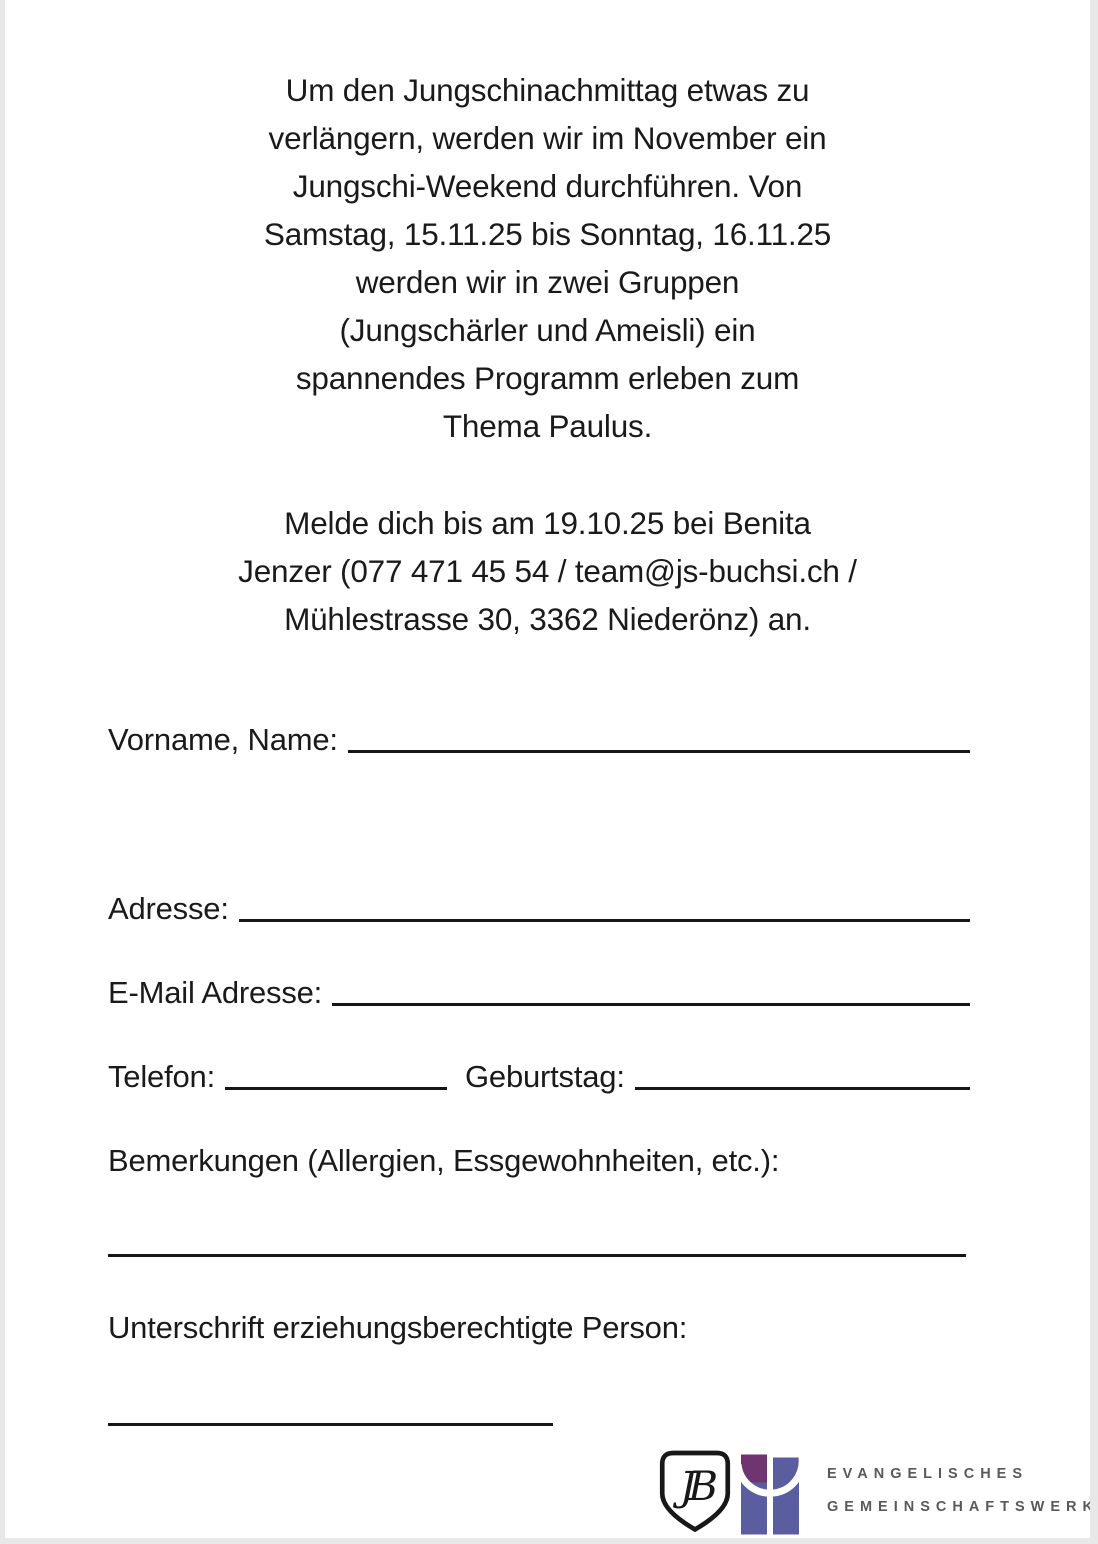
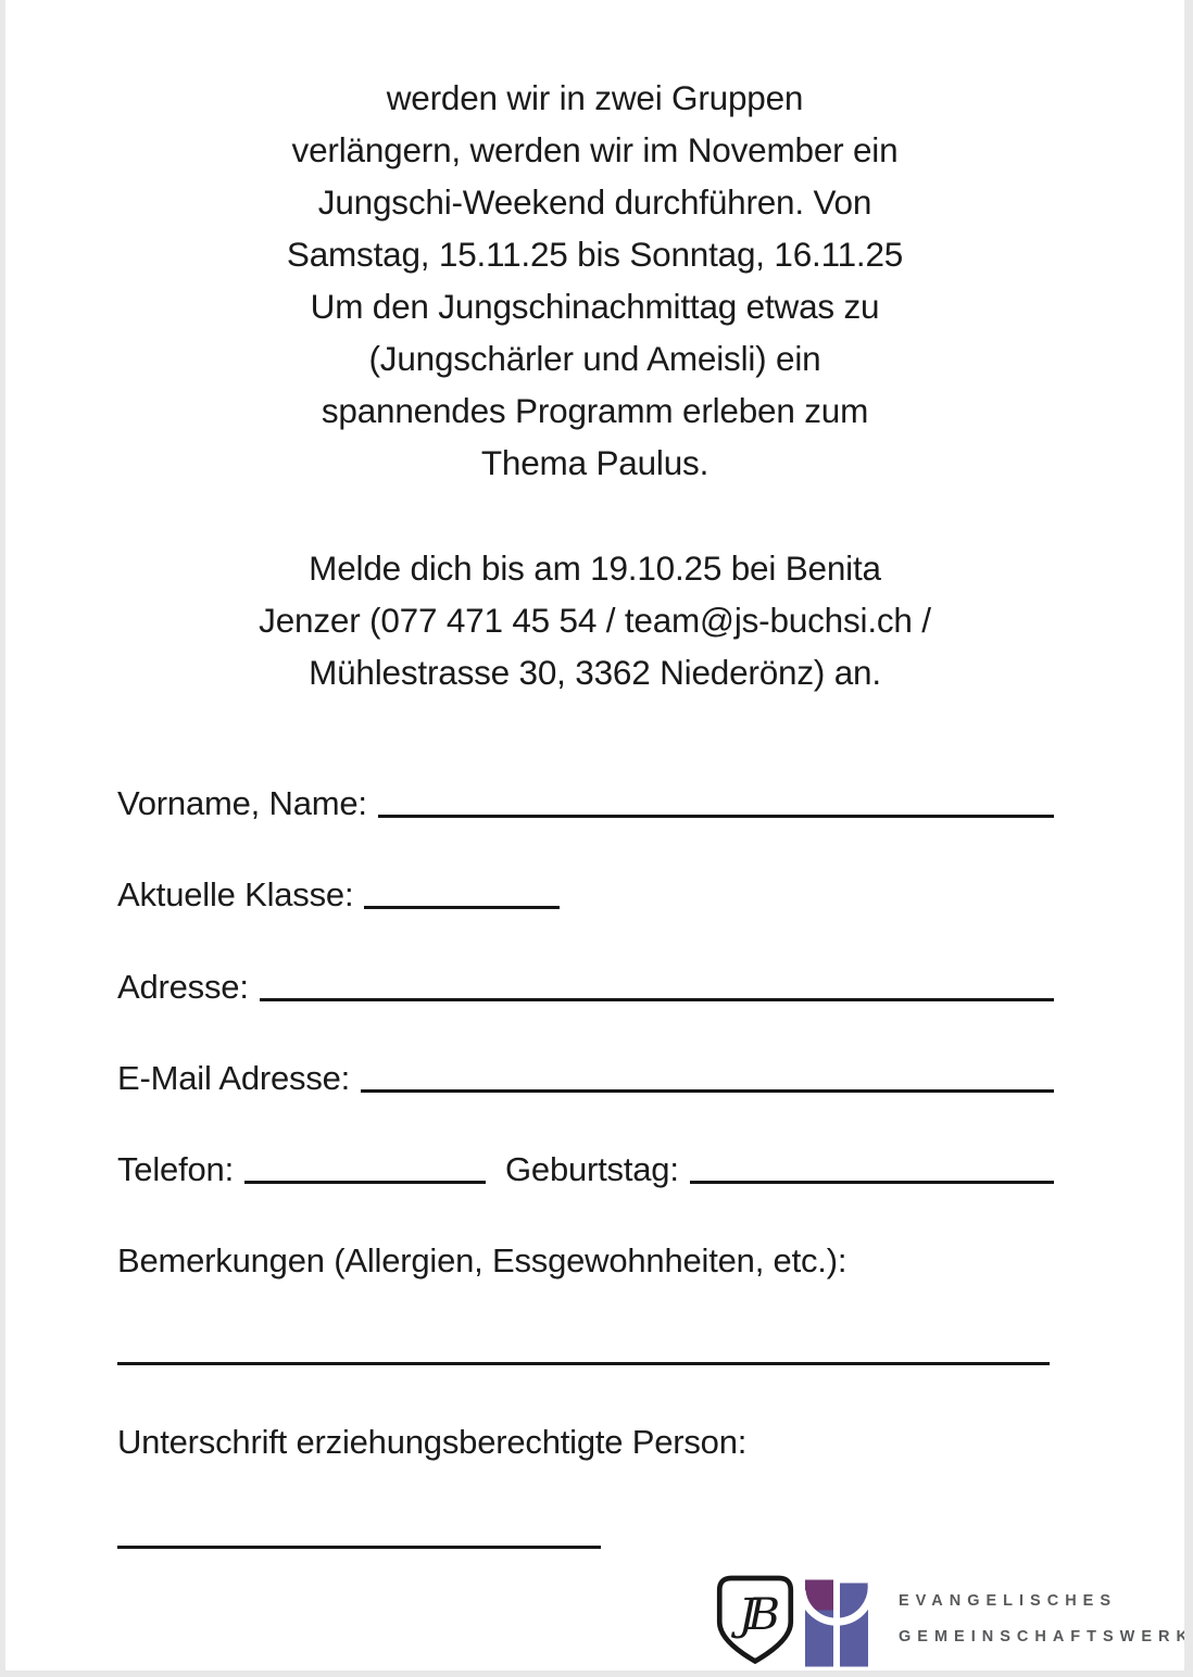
- Um den Jungschinachmittag etwas zu
+ werden wir in zwei Gruppen
  verlängern, werden wir im November ein
  Jungschi-Weekend durchführen. Von
  Samstag, 15.11.25 bis Sonntag, 16.11.25
- werden wir in zwei Gruppen
+ Um den Jungschinachmittag etwas zu
  (Jungschärler und Ameisli) ein
  spannendes Programm erleben zum
  Thema Paulus.
  Melde dich bis am 19.10.25 bei Benita
  Jenzer (077 471 45 54 / team@js-buchsi.ch /
  Mühlestrasse 30, 3362 Niederönz) an.
  Vorname, Name:
+ Aktuelle Klasse:
  Adresse:
  E-Mail Adresse:
  Telefon:
  Geburtstag:
  Bemerkungen (Allergien, Essgewohnheiten, etc.):
  Unterschrift erziehungsberechtigte Person:
  JB
  EVANGELISCHES
  GEMEINSCHAFTSWER
